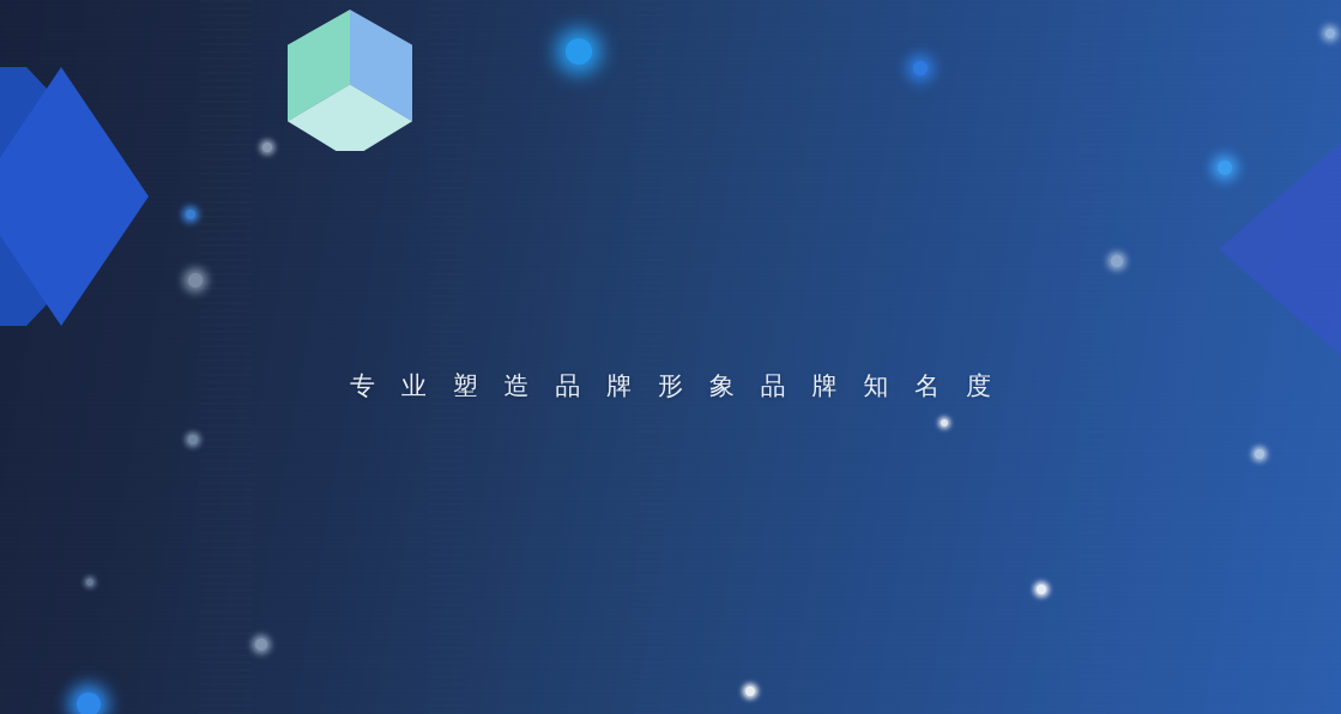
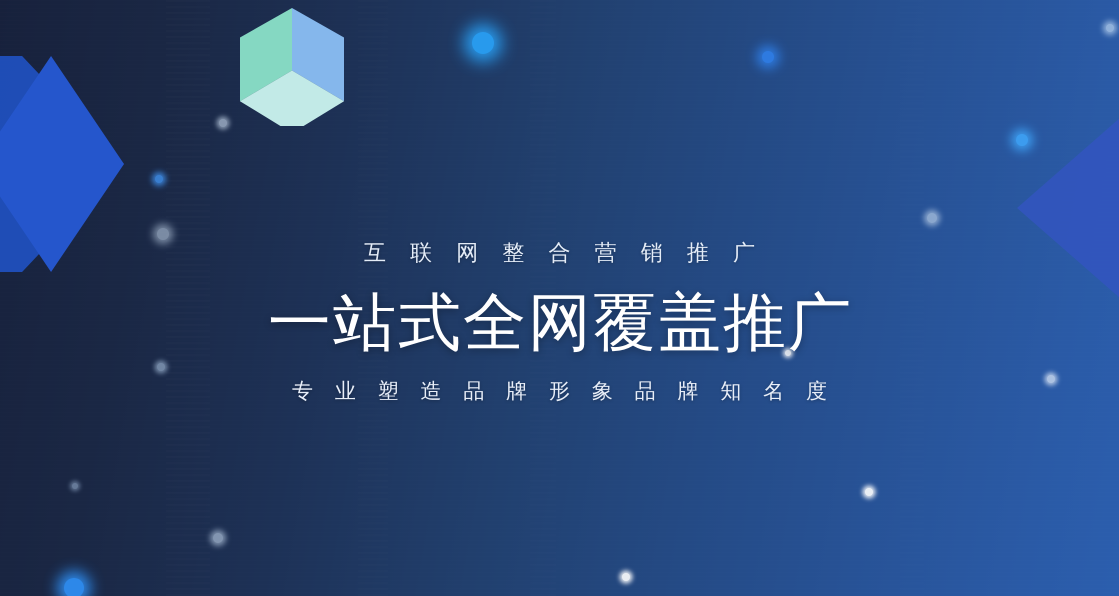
+ 互 联 网 整 合 营 销 推 广
+ 一站式全网覆盖推广
  专 业 塑 造 品 牌 形 象 品 牌 知 名 度
